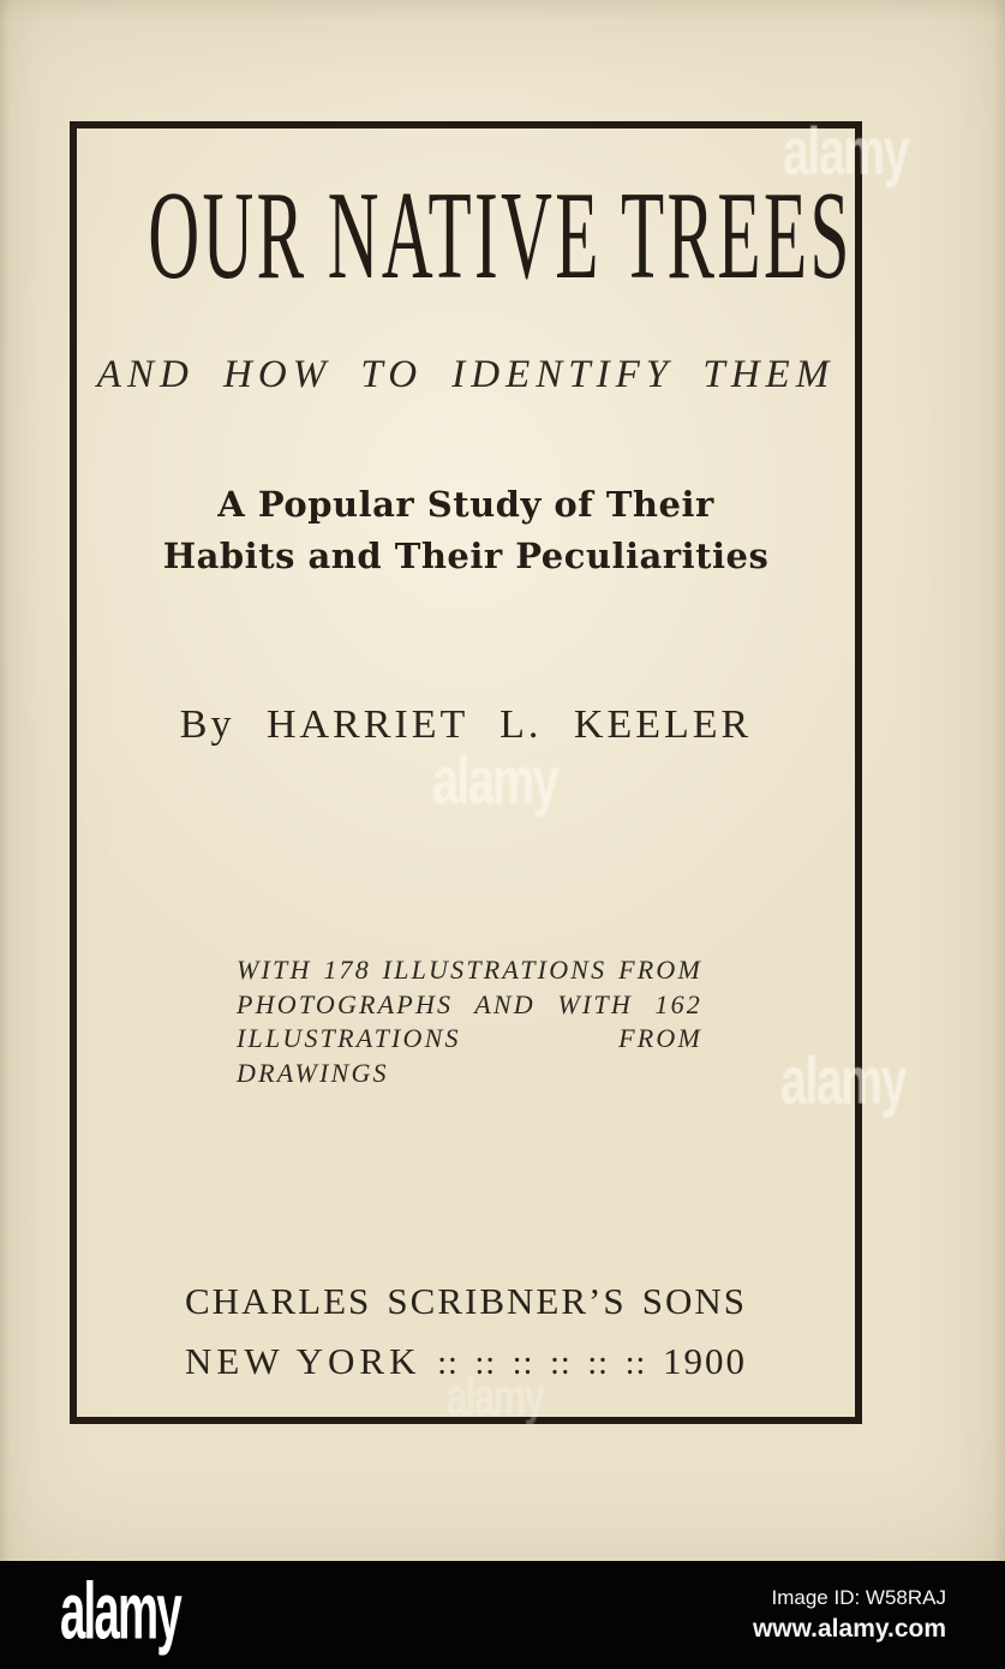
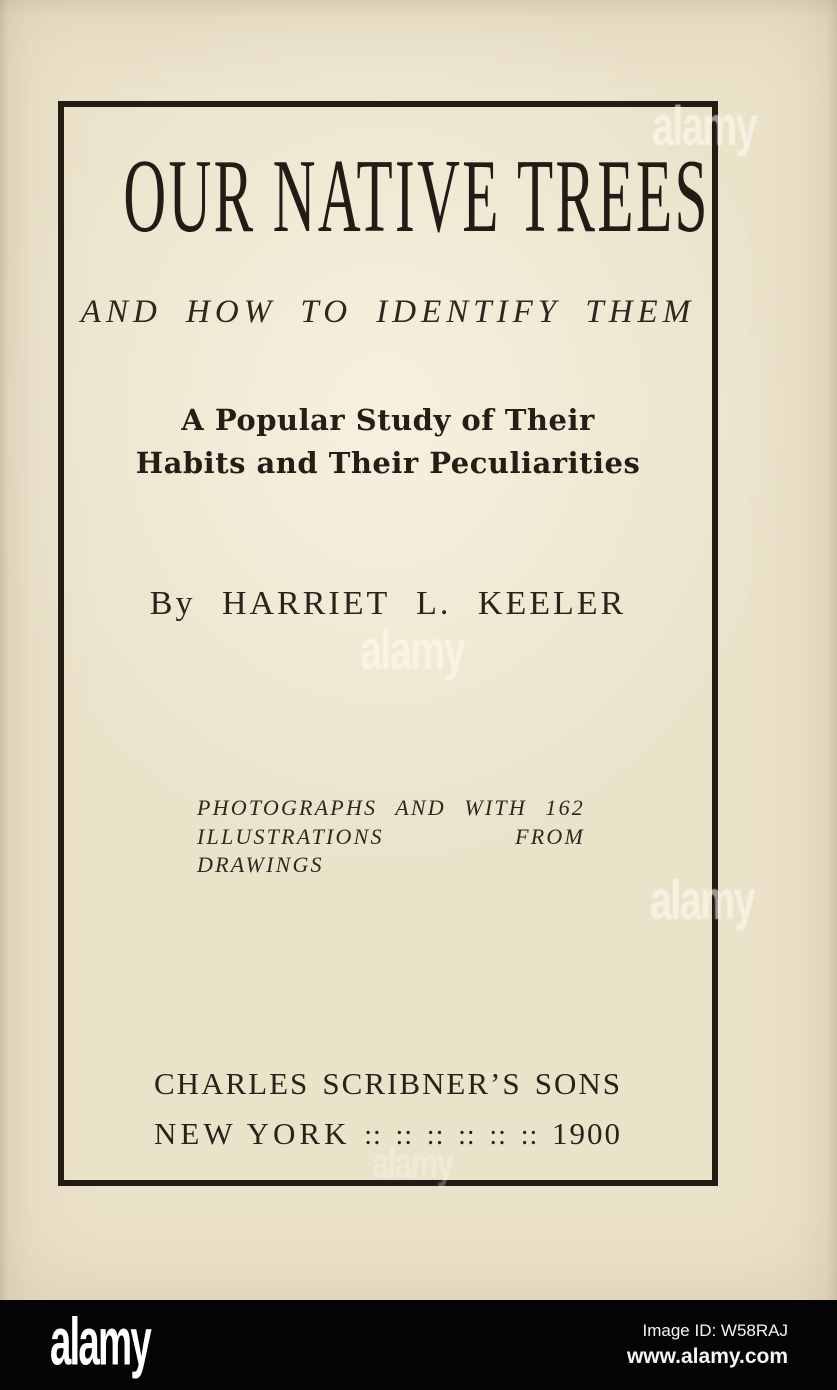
  OUR NATIVE TREES
  AND HOW TO IDENTIFY THEM
  A Popular Study of Their
  Habits and Their Peculiarities
  By HARRIET L. KEELER
- WITH 178 ILLUSTRATIONS FROM
  PHOTOGRAPHS AND WITH 162
  ILLUSTRATIONS FROM DRAWINGS
  CHARLES SCRIBNER’S SONS
  NEW YORK
  ::
  ::
  ::
  ::
  ::
  ::
  1900
  alamy
  alamy
  alamy
  alamy
  Image ID: W58RAJ
  www.alamy.com
